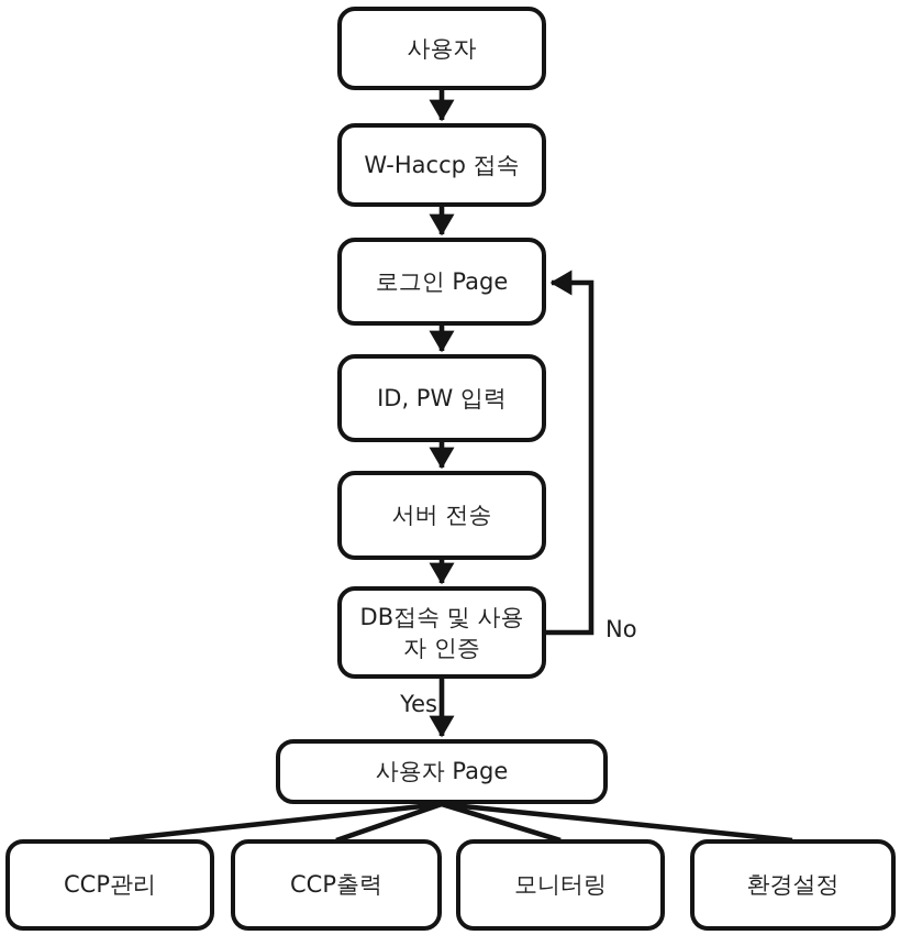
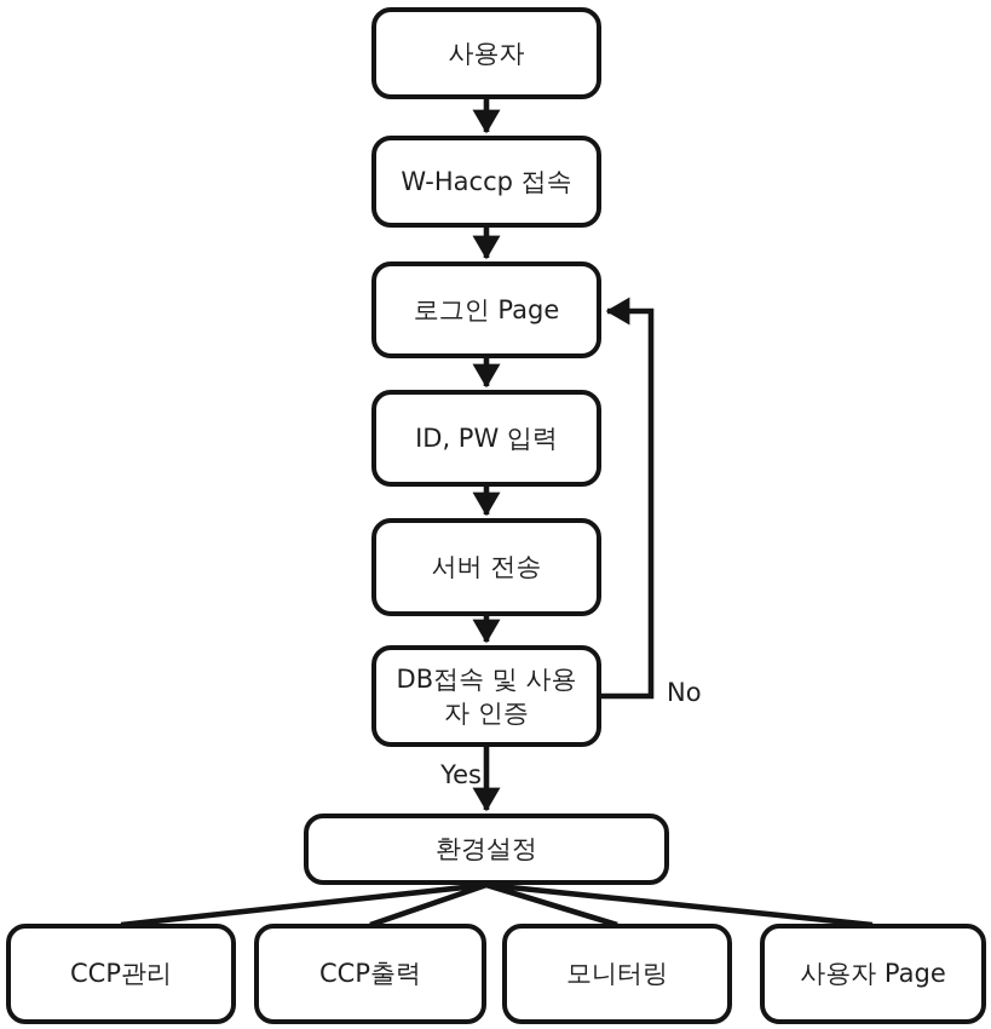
  사용자
  W-Haccp 접속
  로그인 Page
  ID, PW 입력
  서버 전송
  DB접속 및 사용
  자 인증
- 사용자 Page
+ 환경설정
  CCP관리
  CCP출력
  모니터링
- 환경설정
+ 사용자 Page
  Yes
  No
